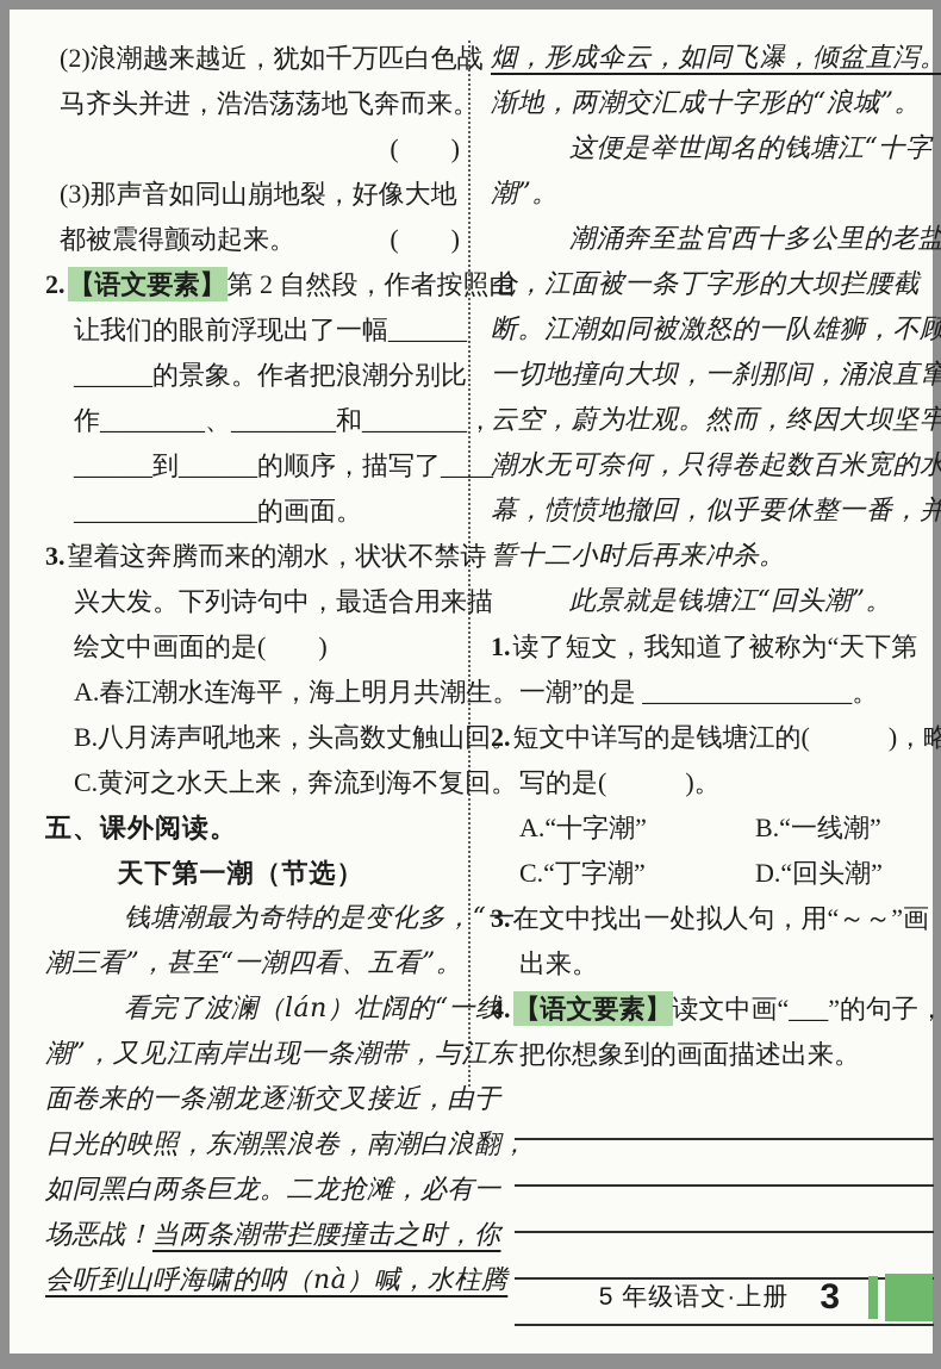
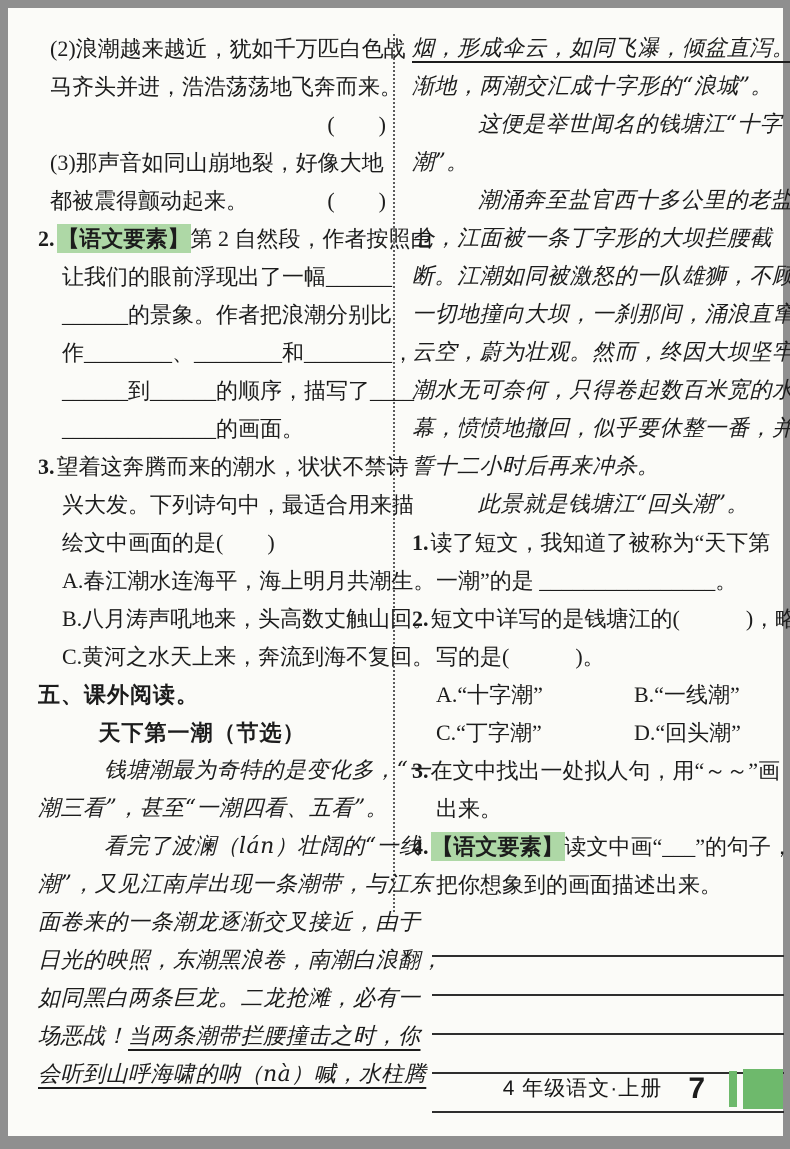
  (2)浪潮越来越近，犹如千万匹白色战
  马齐头并进，浩浩荡荡地飞奔而来。
  ( )
  (3)那声音如同山崩地裂，好像大地
  都被震得颤动起来。
  ( )
  2.【语文要素】第 2 自然段，作者按照由
  让我们的眼前浮现出了一幅______
  ______的景象。作者把浪潮分别比
  作________、________和________，
  ______到______的顺序，描写了____
  ______________的画面。
  3.望着这奔腾而来的潮水，状状不禁诗
  兴大发。下列诗句中，最适合用来描
  绘文中画面的是( )
  A.春江潮水连海平，海上明月共潮生。
  B.八月涛声吼地来，头高数丈触山回。
  C.黄河之水天上来，奔流到海不复回。
  五、课外阅读。
  天下第一潮（节选）
  钱塘潮最为奇特的是变化多，“一
  潮三看”，甚至“一潮四看、五看”。
  看完了波澜（lán）壮阔的“一线
  潮”，又见江南岸出现一条潮带，与江东
  面卷来的一条潮龙逐渐交叉接近，由于
  日光的映照，东潮黑浪卷，南潮白浪翻，
  如同黑白两条巨龙。二龙抢滩，必有一
  场恶战！当两条潮带拦腰撞击之时，你
  会听到山呼海啸的呐（nà）喊，水柱腾
  烟，形成伞云，如同飞瀑，倾盆直泻。
  渐地，两潮交汇成十字形的“浪城”。
  这便是举世闻名的钱塘江“十字
  潮”。
  潮涌奔至盐官西十多公里的老盐
  仓，江面被一条丁字形的大坝拦腰截
  断。江潮如同被激怒的一队雄狮，不顾
  一切地撞向大坝，一刹那间，涌浪直窜
  云空，蔚为壮观。然而，终因大坝坚牢
  潮水无可奈何，只得卷起数百米宽的水
  幕，愤愤地撤回，似乎要休整一番，并
  誓十二小时后再来冲杀。
  此景就是钱塘江“回头潮”。
  1.读了短文，我知道了被称为“天下第
  一潮”的是 ________________。
  2.短文中详写的是钱塘江的( )，略
  写的是( )。
  A.“十字潮”
  B.“一线潮”
  C.“丁字潮”
  D.“回头潮”
  3.在文中找出一处拟人句，用“～～”画
  出来。
  4.【语文要素】读文中画“___”的句子，
  把你想象到的画面描述出来。
- 5 年级语文·上册
+ 4 年级语文·上册
- 3
+ 7
